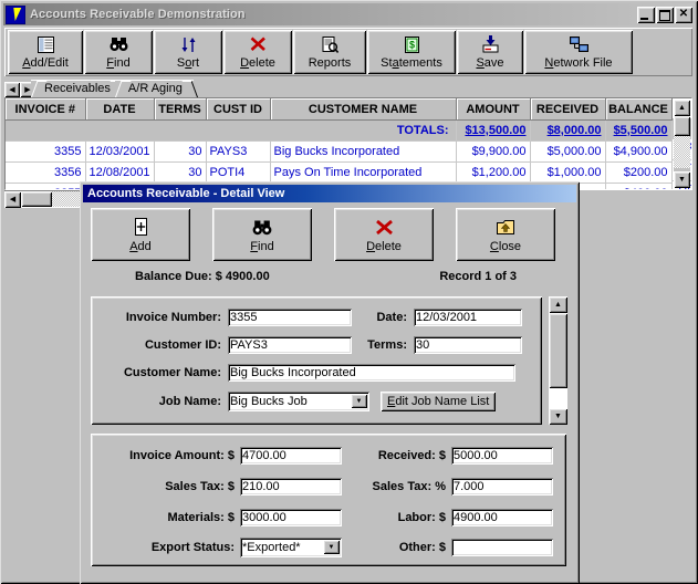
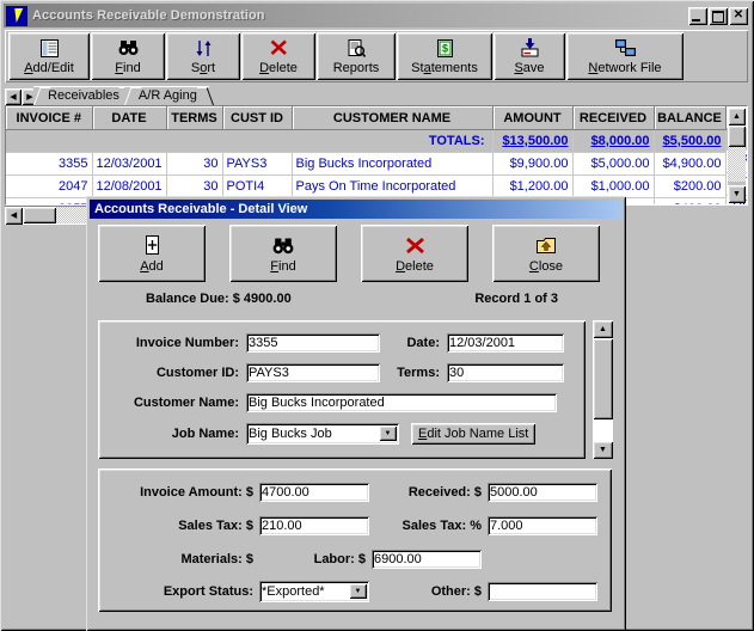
  Accounts Receivable Demonstration
  ✕
  Add/Edit
  Find
  Sort
  Delete
  Reports
  $
  Statements
  Save
  Network File
  Receivables
  A/R Aging
  INVOICE #	DATE	TERMS	CUST ID	CUSTOMER NAME	AMOUNT	RECEIVED	BALANCE
  TOTALS:	$13,500.00	$8,000.00	$5,500.00
  3355	12/03/2001	30	PAYS3	Big Bucks Incorporated	$9,900.00	$5,000.00	$4,900.00
- 3356	12/08/2001	30	POTI4	Pays On Time Incorporated	$1,200.00	$1,000.00	$200.00
+ 2047	12/08/2001	30	POTI4	Pays On Time Incorporated	$1,200.00	$1,000.00	$200.00
  *Un
  Accounts Receivable - Detail View
  Add
  Find
  Delete
  Close
  Balance Due: $ 4900.00
  Record 1 of 3
  Invoice Number:
  3355
  Date:
  12/03/2001
  Customer ID:
  PAYS3
  Terms:
  30
  Customer Name:
  Big Bucks Incorporated
  Job Name:
  Big Bucks Job
  Edit Job Name List
  Invoice Amount: $
  4700.00
  Received: $
  5000.00
  Sales Tax: $
  210.00
  Sales Tax: %
  7.000
  Materials: $
- 3000.00
  Labor: $
- 4900.00
+ 6900.00
  Export Status:
  *Exported*
  Other: $
